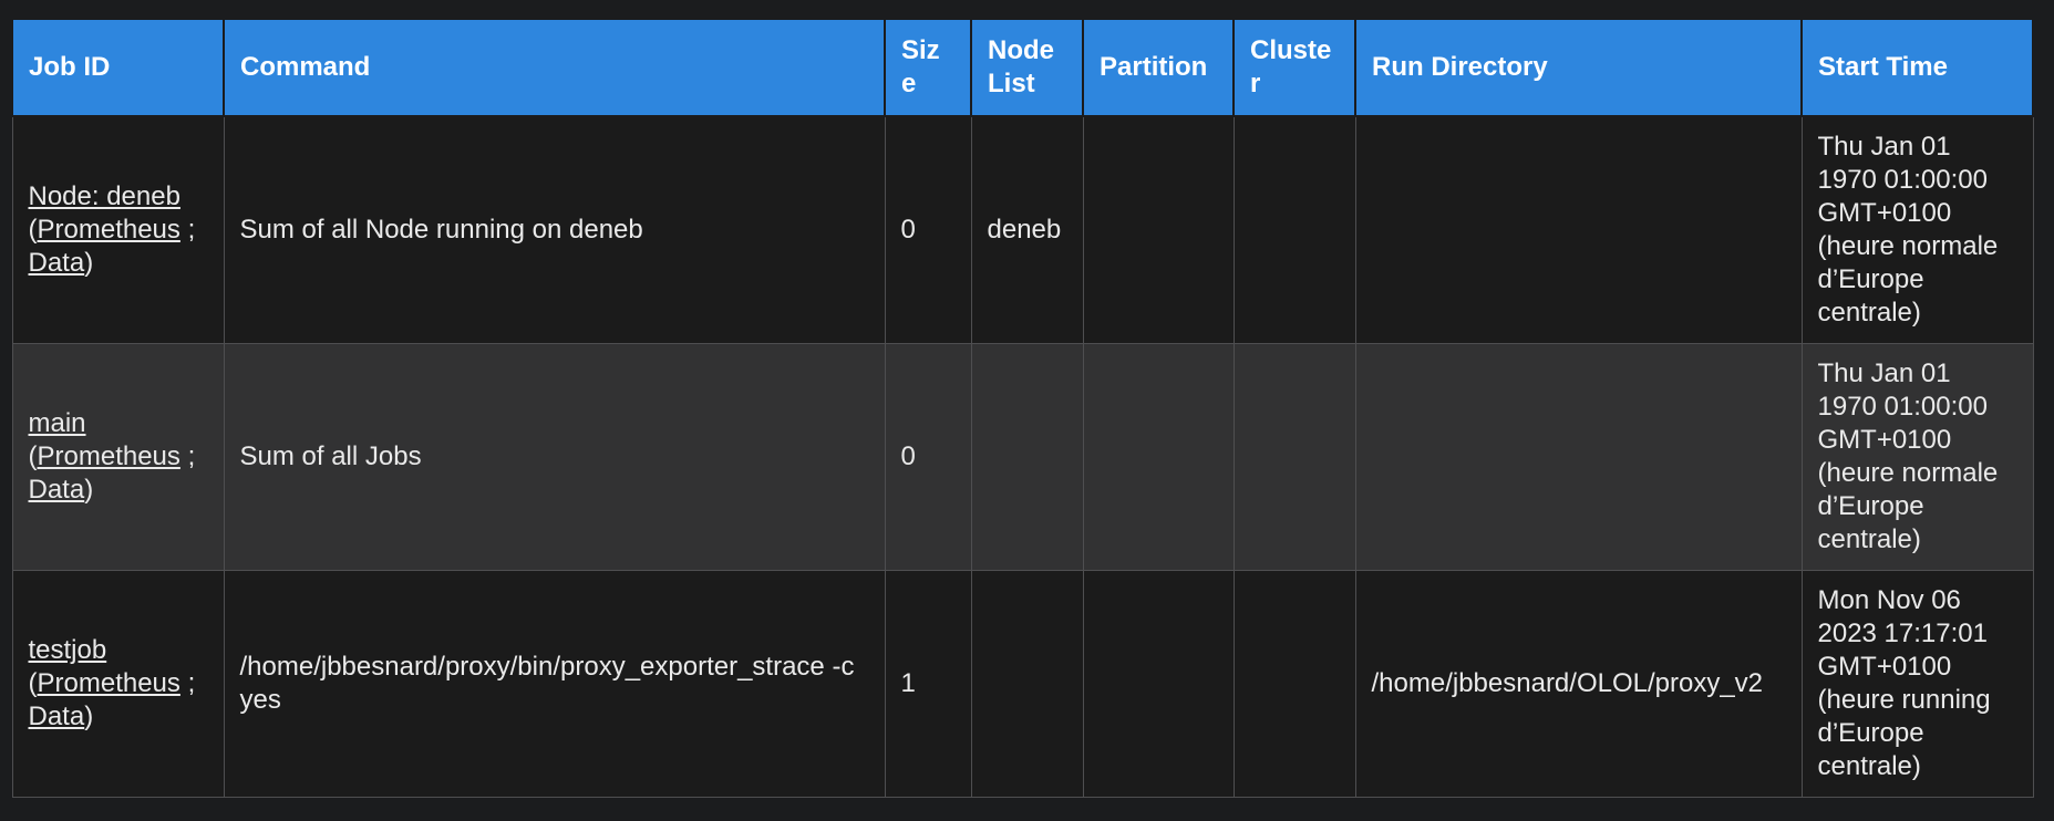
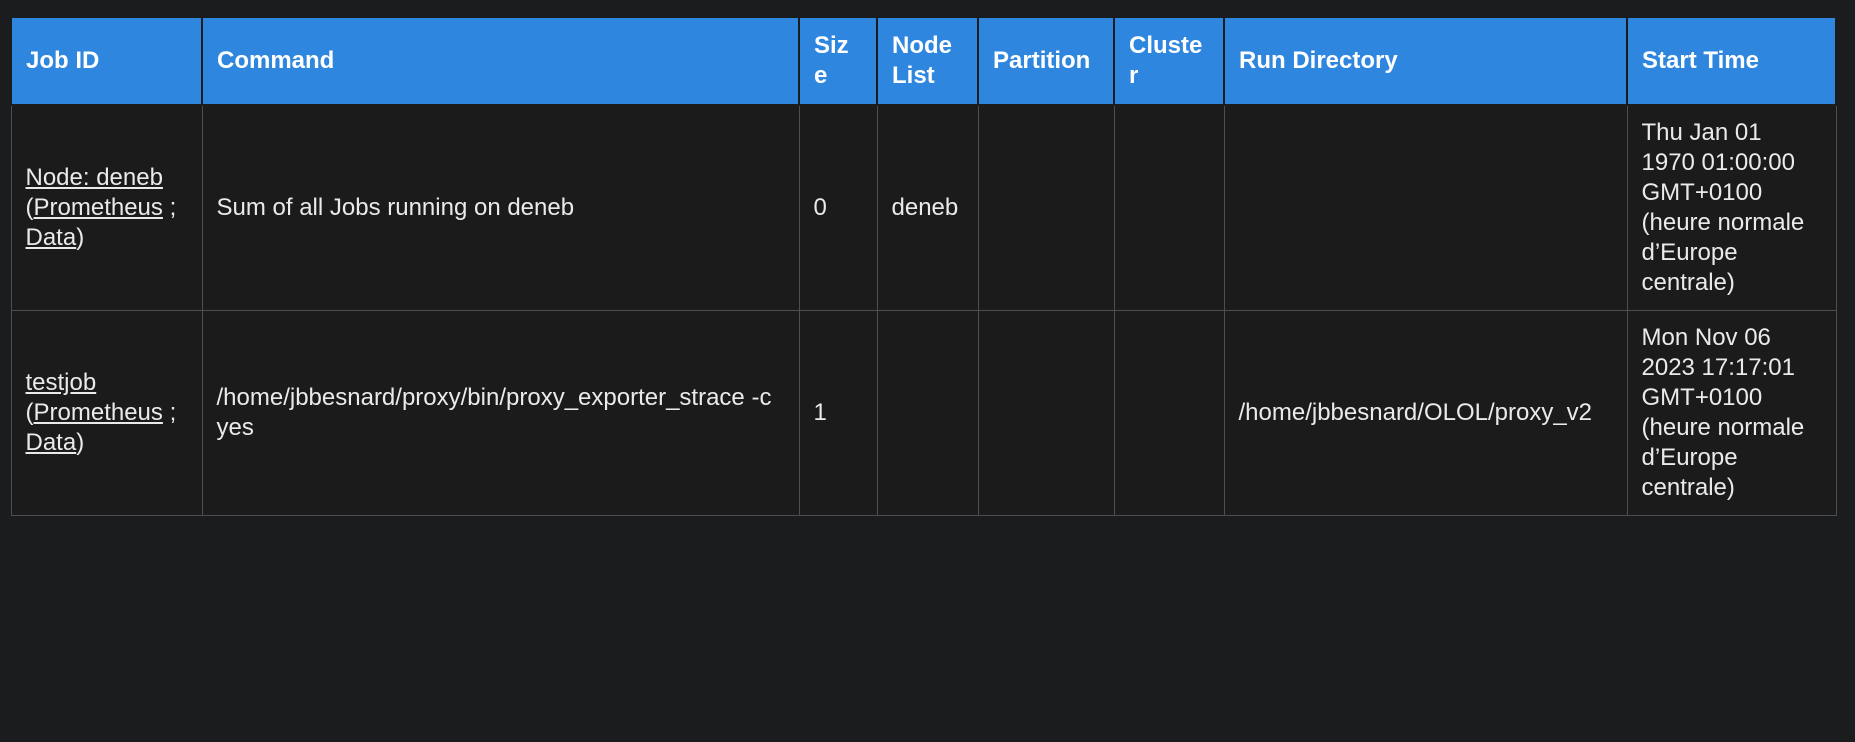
  Job ID	Command	Size	Node List	Partition	Cluster	Run Directory	Start Time
- Node: deneb (Prometheus ; Data)	Sum of all Node running on deneb	0	deneb				Thu Jan 01 1970 01:00:00 GMT+0100 (heure normale d’Europe centrale)
+ Node: deneb (Prometheus ; Data)	Sum of all Jobs running on deneb	0	deneb				Thu Jan 01 1970 01:00:00 GMT+0100 (heure normale d’Europe centrale)
- main (Prometheus ; Data)	Sum of all Jobs	0					Thu Jan 01 1970 01:00:00 GMT+0100 (heure normale d’Europe centrale)
- testjob (Prometheus ; Data)	/home/jbbesnard/proxy/bin/proxy_exporter_strace -c yes	1				/home/jbbesnard/OLOL/proxy_v2	Mon Nov 06 2023 17:17:01 GMT+0100 (heure running d’Europe centrale)
+ testjob (Prometheus ; Data)	/home/jbbesnard/proxy/bin/proxy_exporter_strace -c yes	1				/home/jbbesnard/OLOL/proxy_v2	Mon Nov 06 2023 17:17:01 GMT+0100 (heure normale d’Europe centrale)
